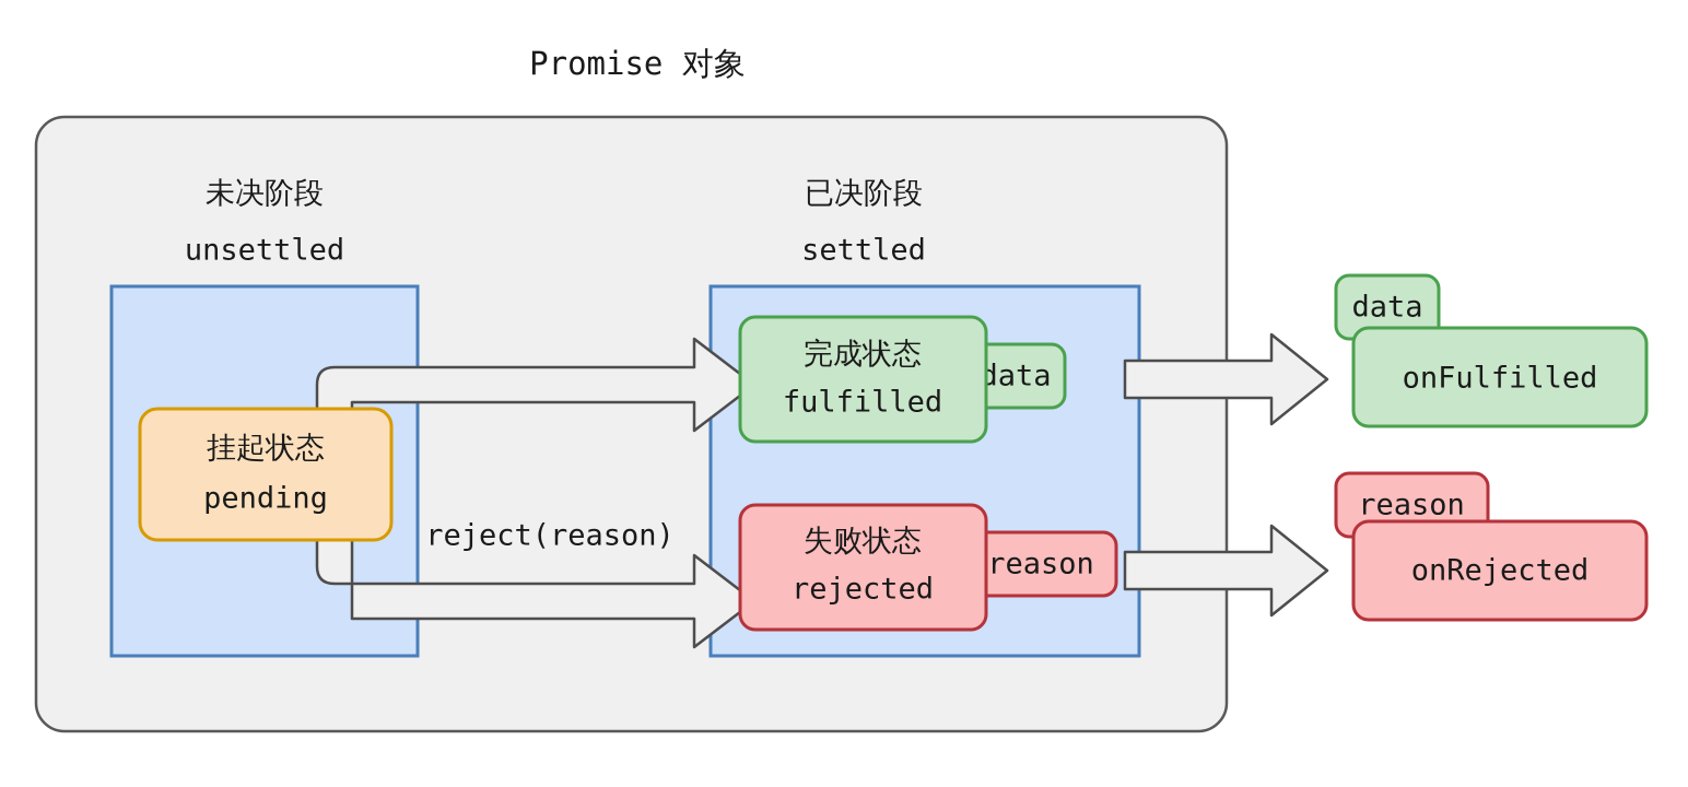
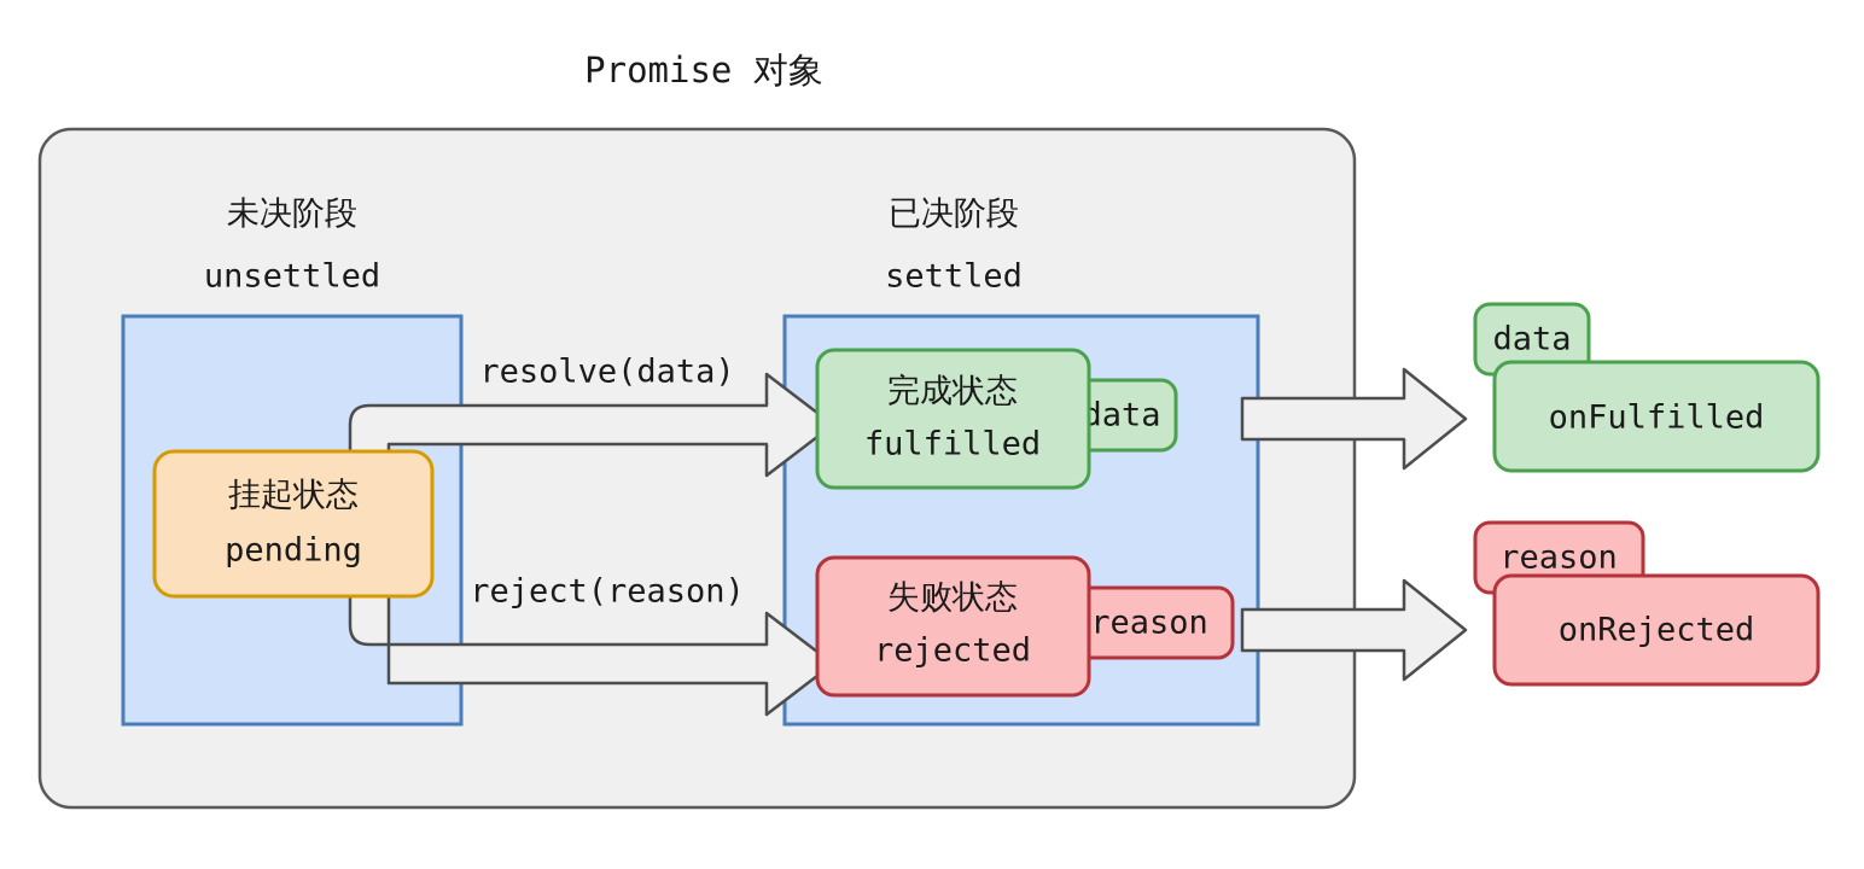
  Promise 对象
  未决阶段
  unsettled
  已决阶段
  settled
  挂起状态
  pending
+ resolve(data)
  reject(reason)
  data
  完成状态
  fulfilled
  reason
  失败状态
  rejected
  data
  onFulfilled
  reason
  onRejected
